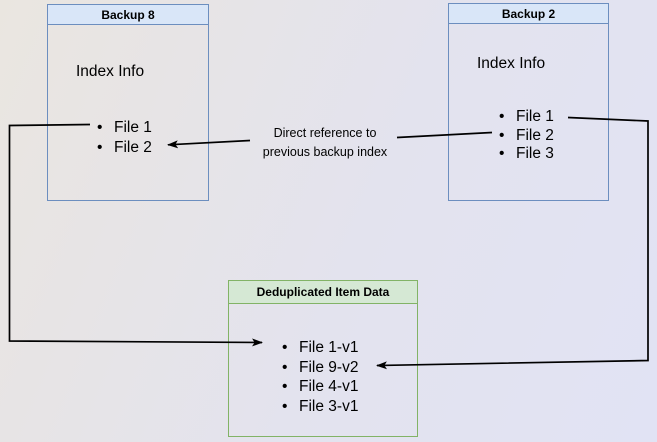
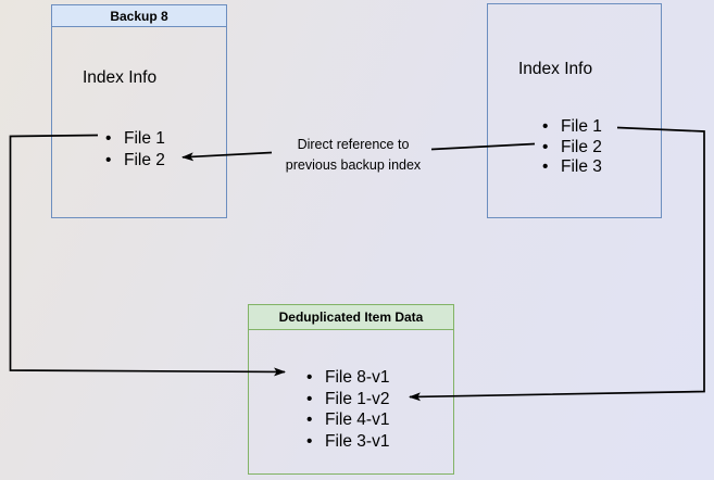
  Backup 8
  Index Info
  •
  File 1
  •
  File 2
- Backup 2
  Index Info
  •
  File 1
  •
  File 2
  •
  File 3
  Deduplicated Item Data
  •
- File 1-v1
+ File 8-v1
  •
- File 9-v2
+ File 1-v2
  •
  File 4-v1
  •
  File 3-v1
  Direct reference to
  previous backup index
